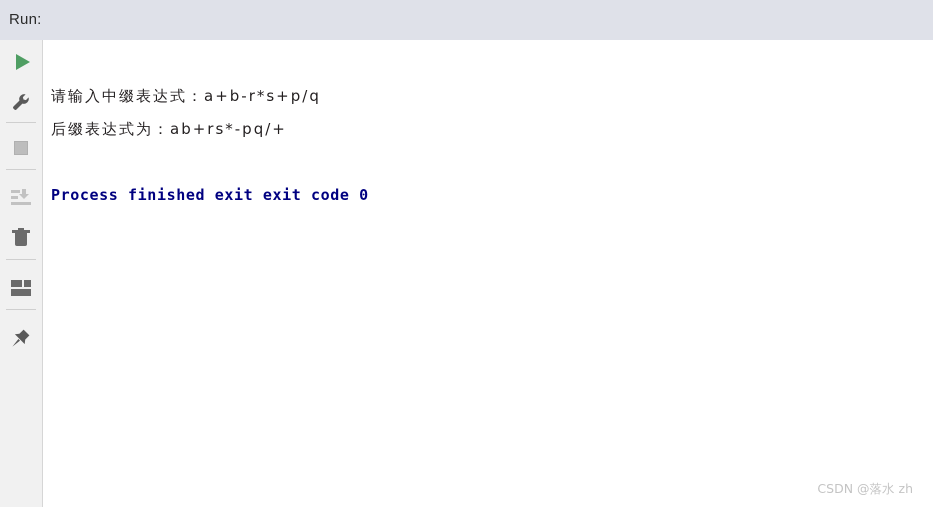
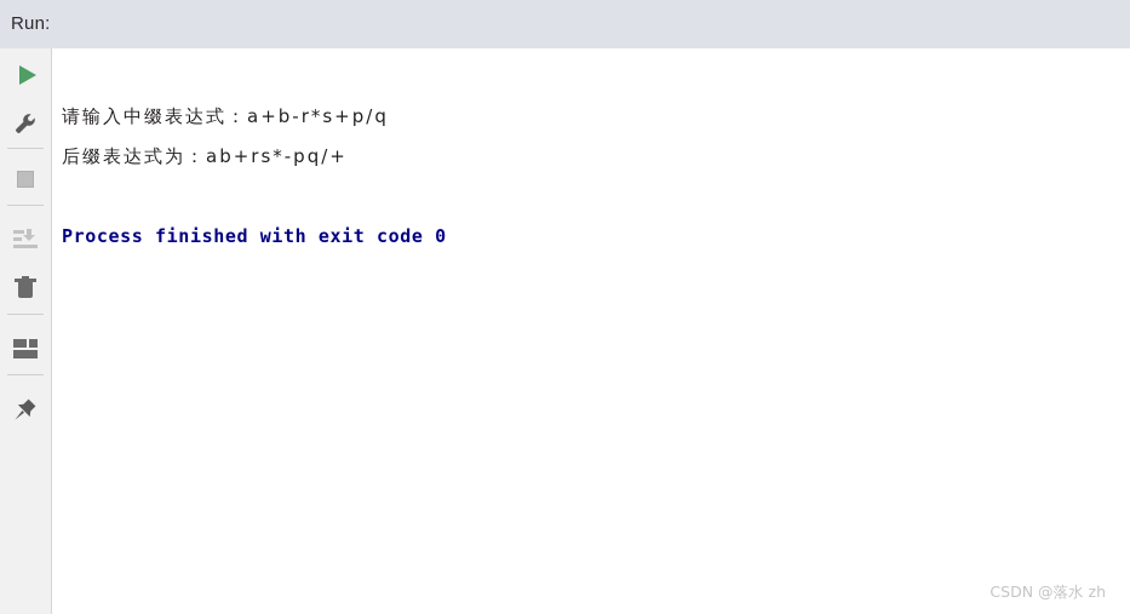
  Run:
  请输入中缀表达式：a+b-r*s+p/q
  后缀表达式为：ab+rs*-pq/+
- Process finished exit exit code 0
+ Process finished with exit code 0
  CSDN @落水 zh
